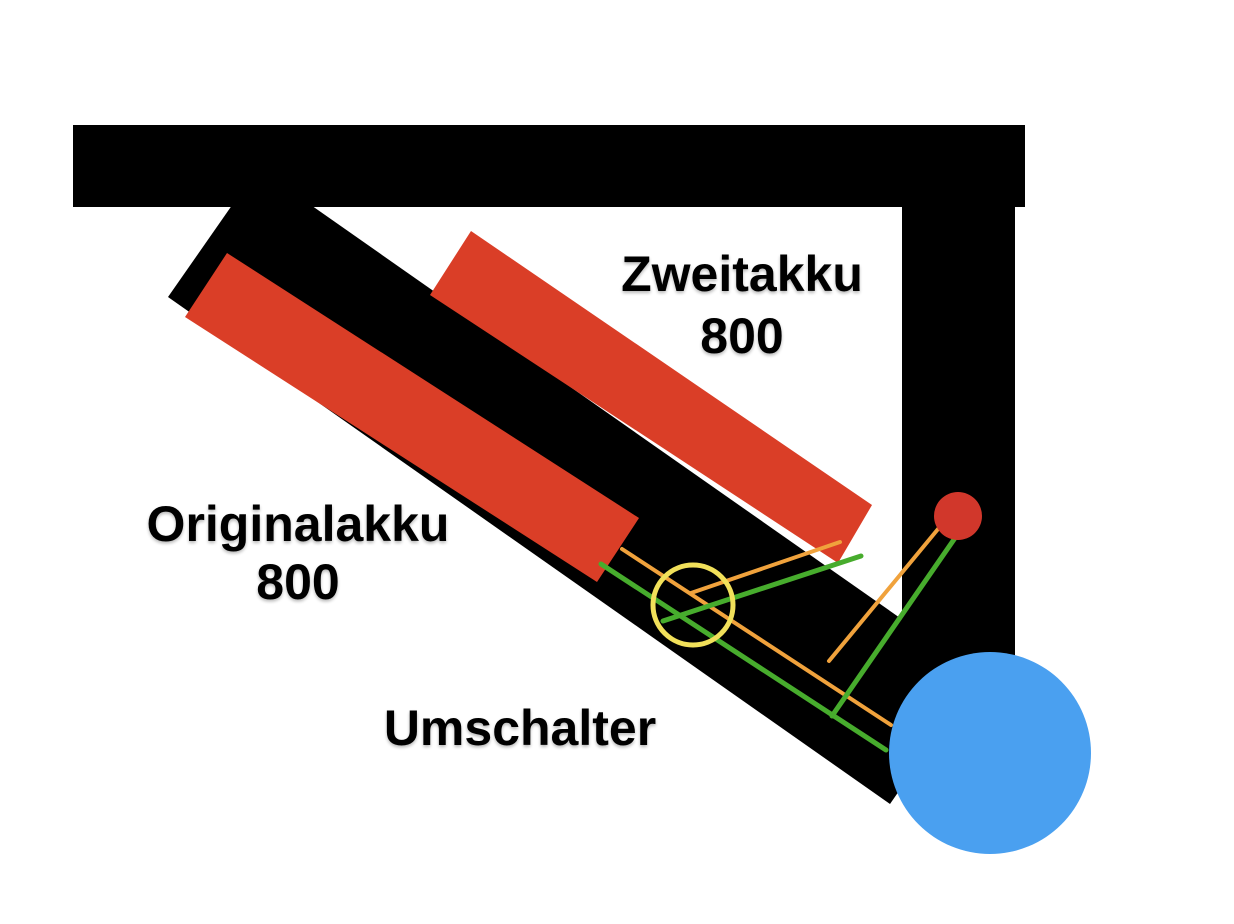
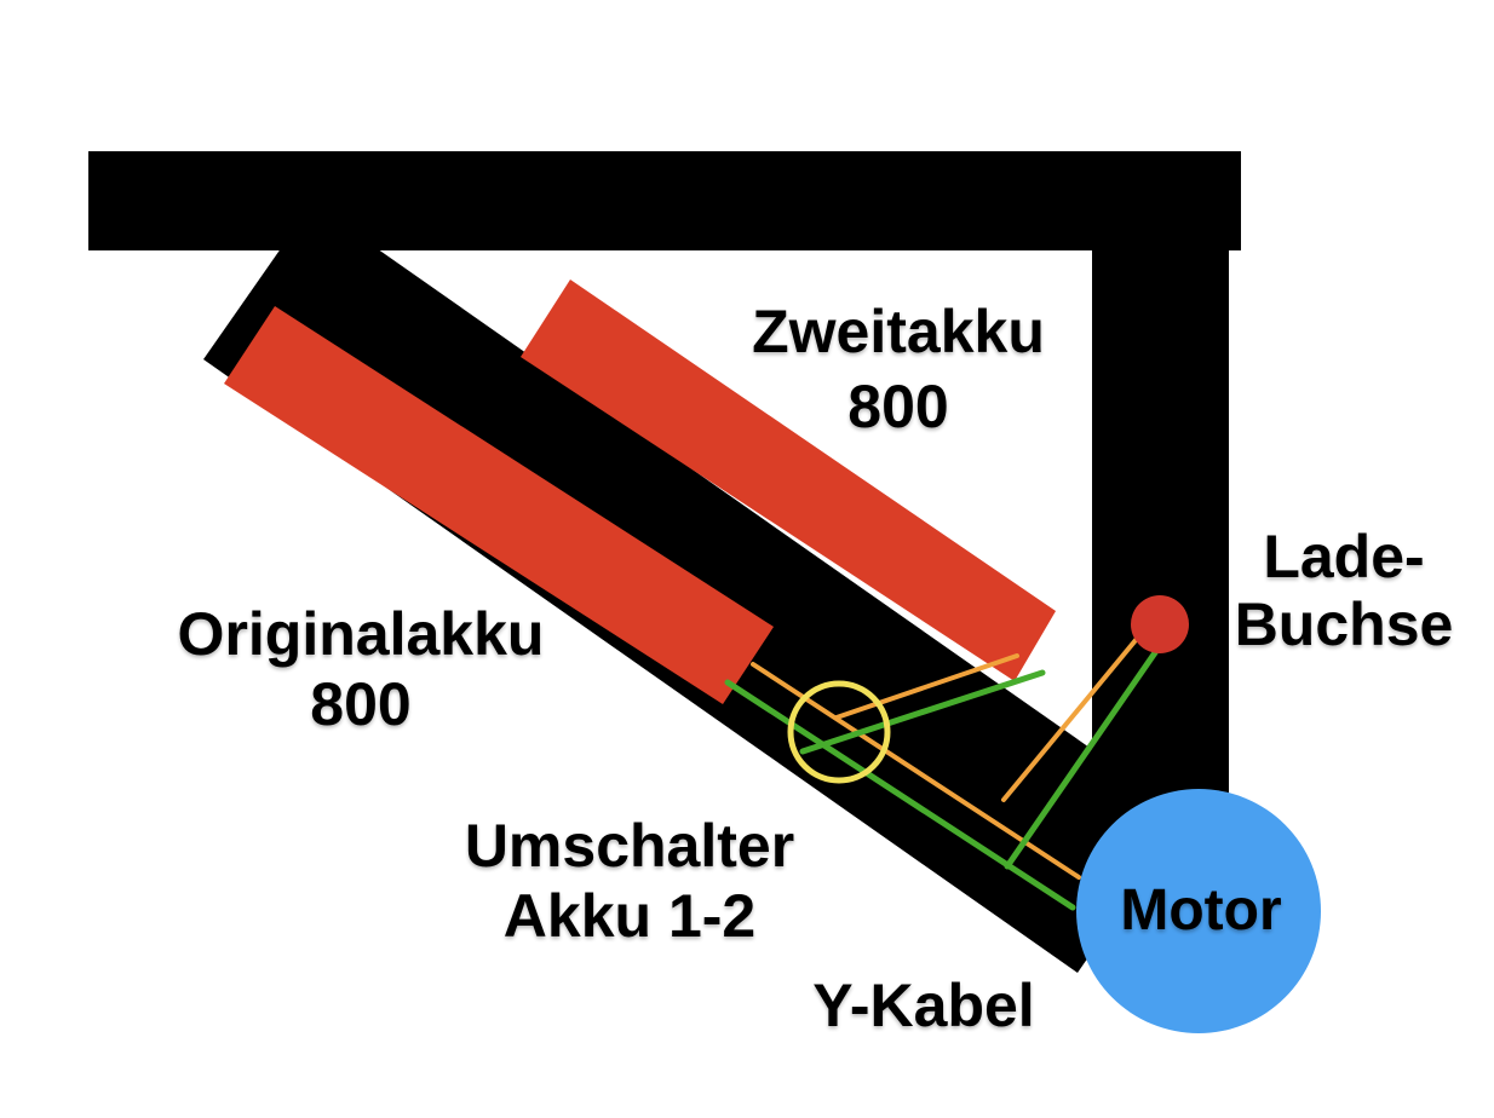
  Zweitakku
  800
  Originalakku
  800
  Umschalter
+ Akku 1-2
+ Y-Kabel
+ Lade-
+ Buchse
+ Motor
